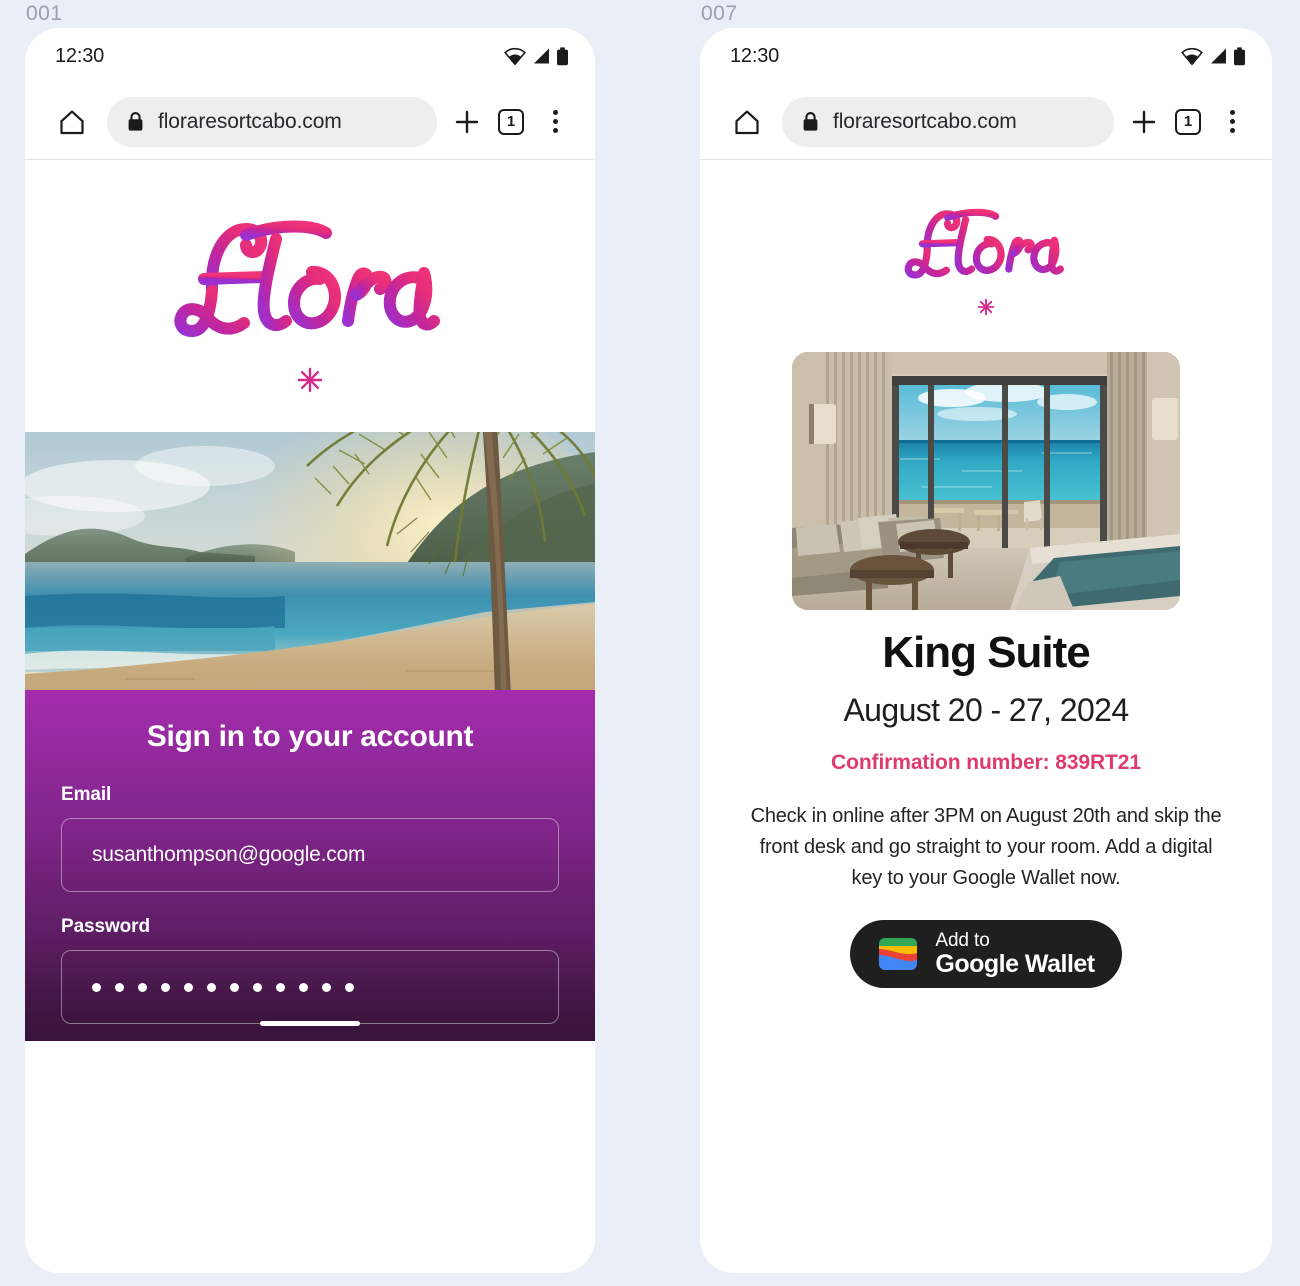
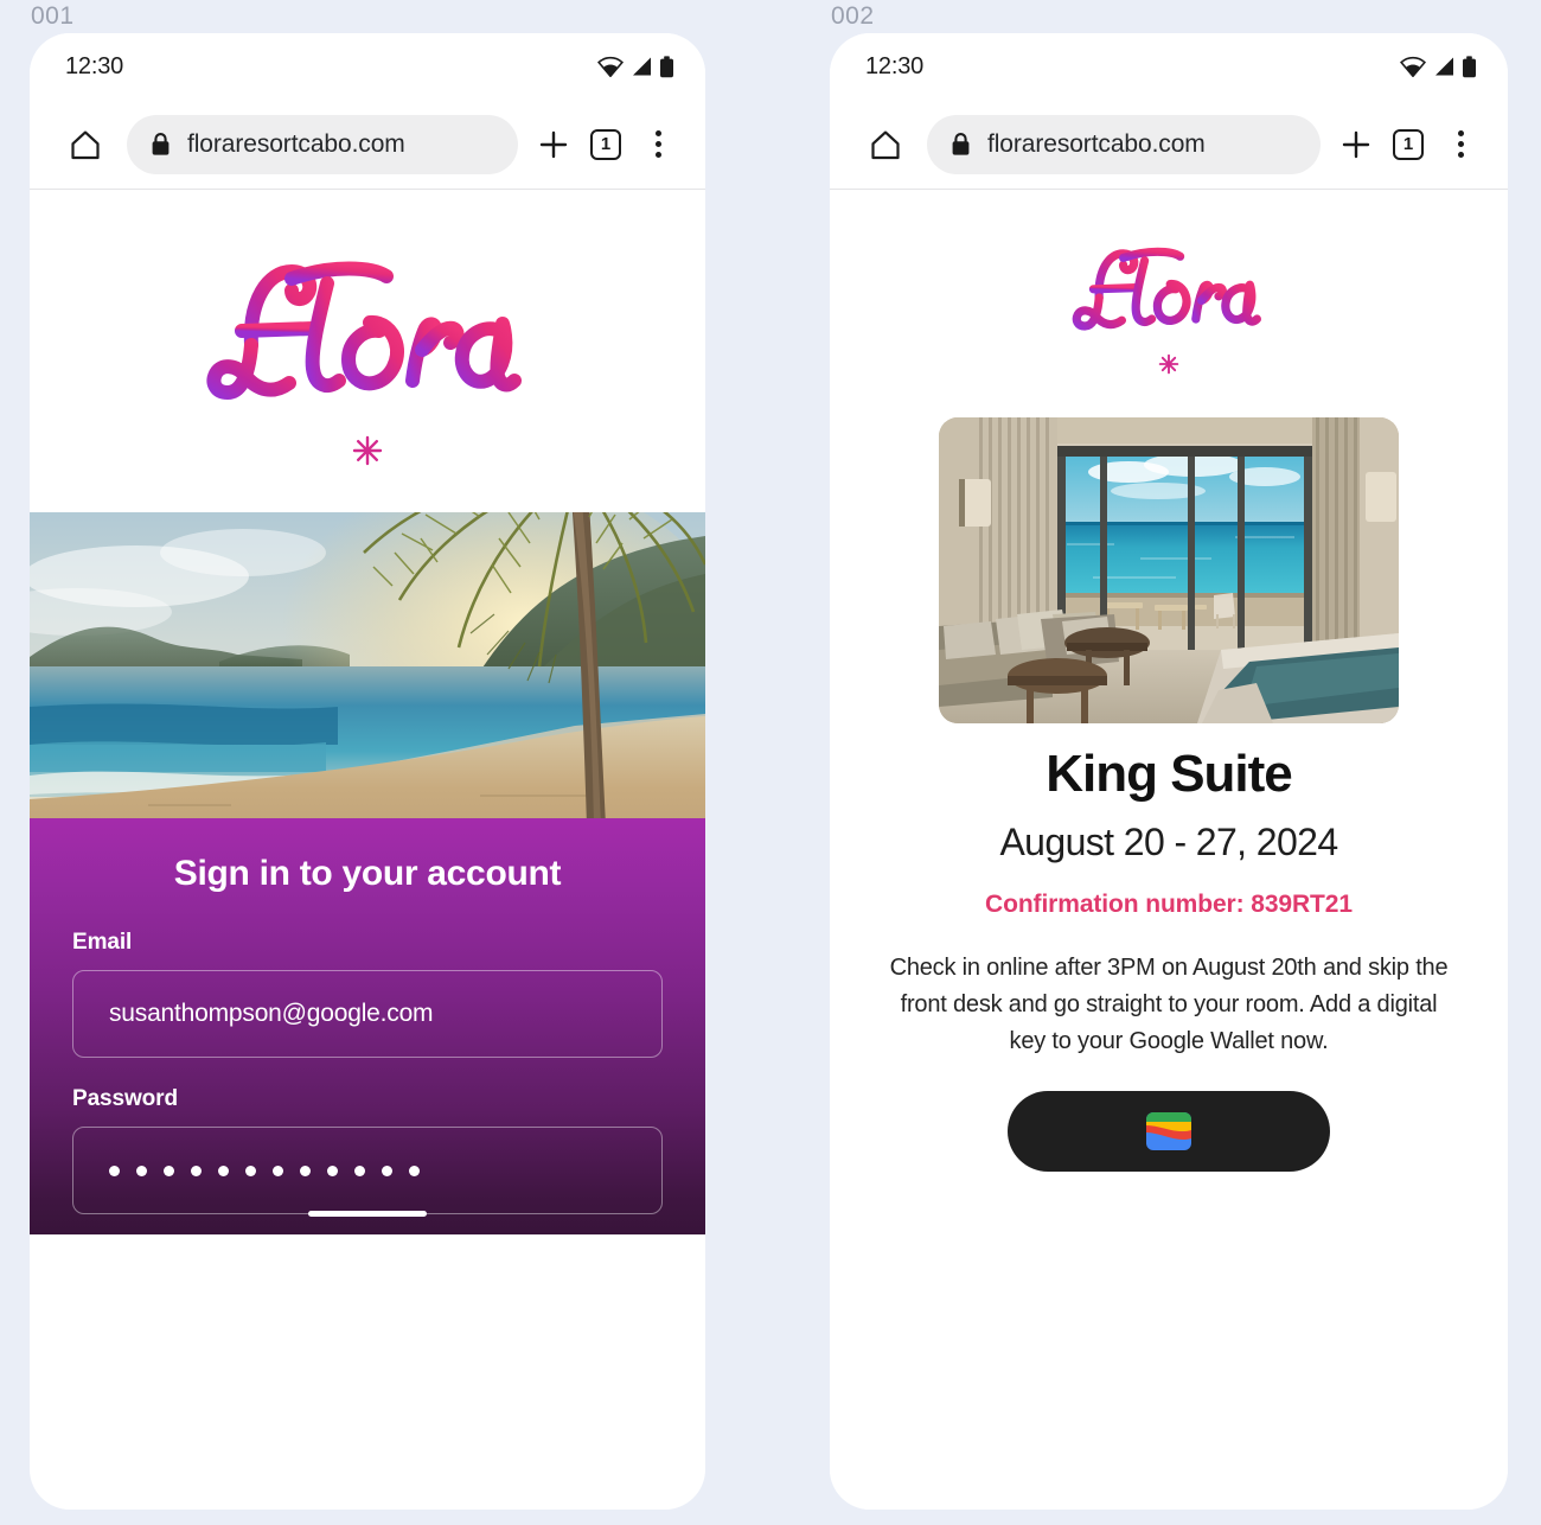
  001
  12:30
  floraresortcabo.com
  1
  Sign in to your account
  Email
  susanthompson@google.com
  Password
- 007
+ 002
  12:30
  floraresortcabo.com
  1
  King Suite
  August 20 - 27, 2024
  Confirmation number: 839RT21
  Check in online after 3PM on August 20th and skip the front desk and go straight to your room. Add a digital key to your Google Wallet now.
- Add to
- Google Wallet
